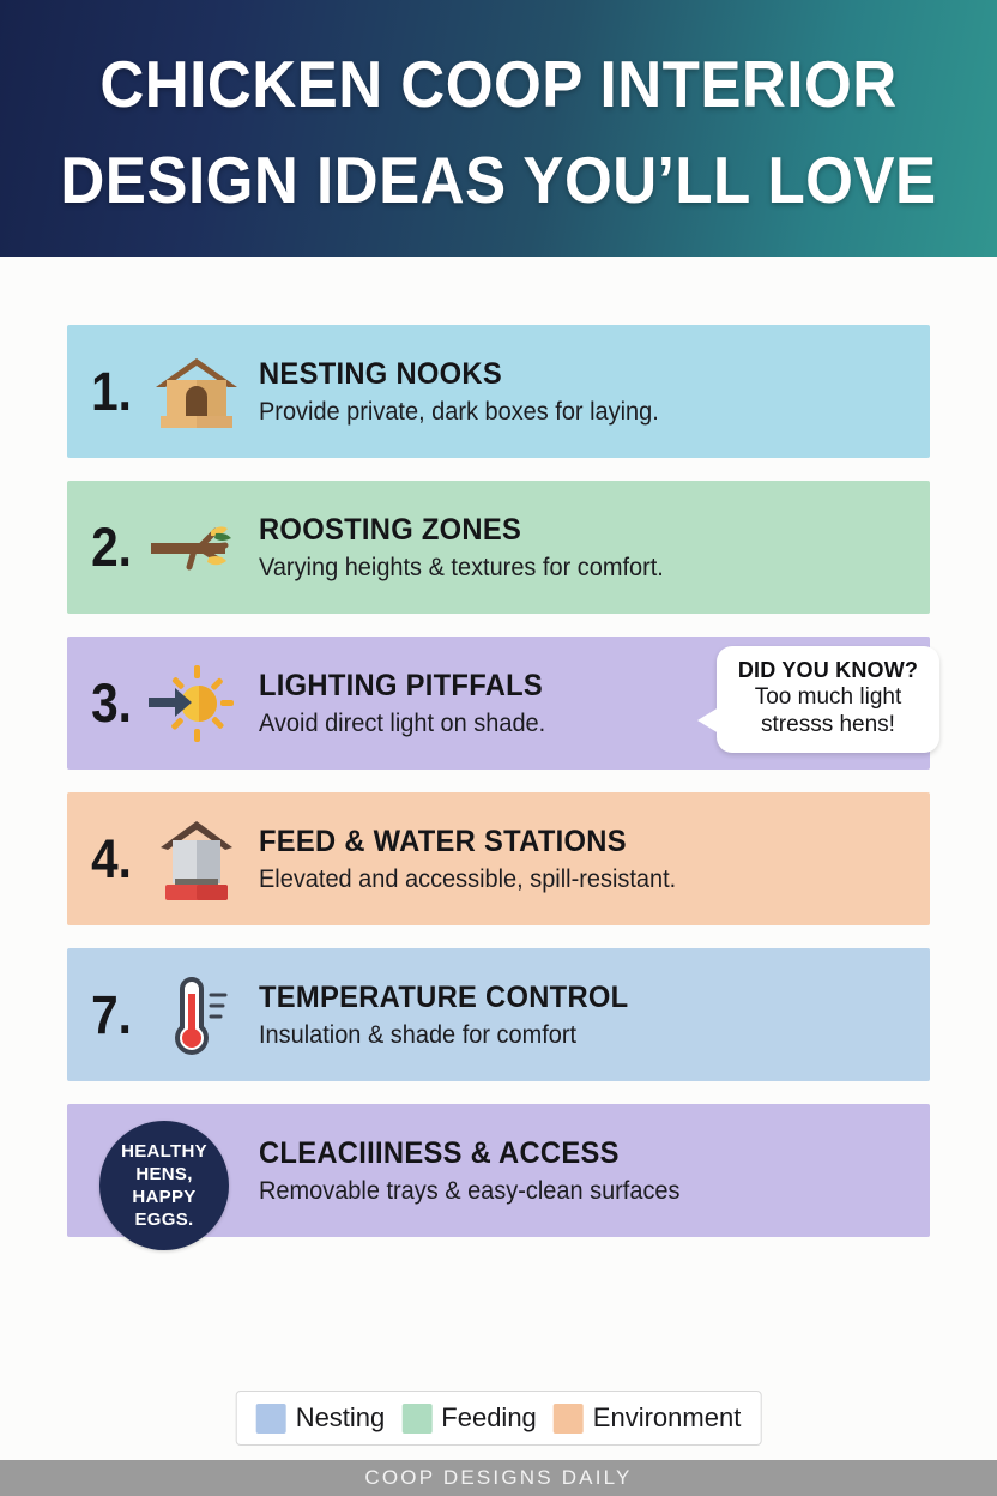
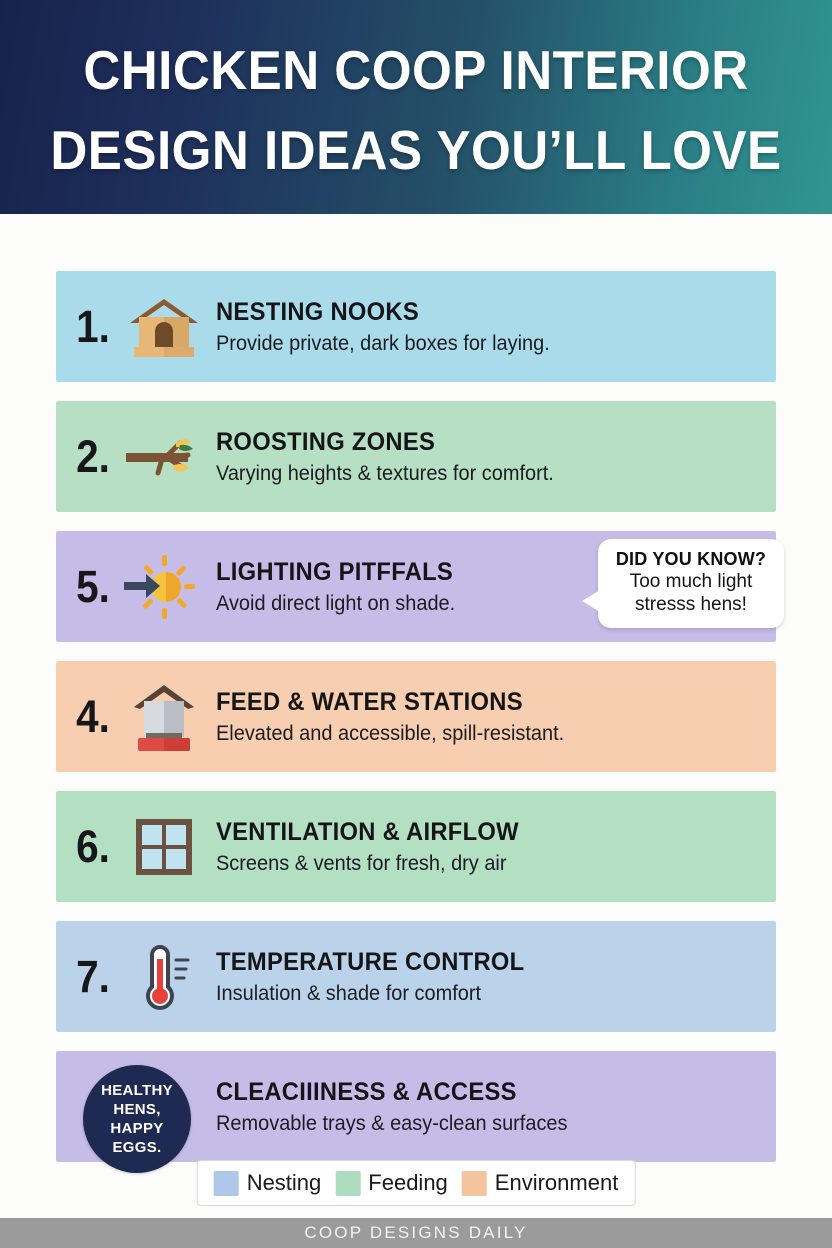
  CHICKEN COOP INTERIOR
  DESIGN IDEAS YOU’LL LOVE
  1.
  NESTING NOOKS
  Provide private, dark boxes for laying.
  2.
  ROOSTING ZONES
  Varying heights & textures for comfort.
- 3.
+ 5.
  LIGHTING PITFFALS
  Avoid direct light on shade.
  DID YOU KNOW?
  Too much light
  stresss hens!
  4.
  FEED & WATER STATIONS
  Elevated and accessible, spill-resistant.
+ 6.
+ VENTILATION & AIRFLOW
+ Screens & vents for fresh, dry air
  7.
  TEMPERATURE CONTROL
  Insulation & shade for comfort
  HEALTHY
  HENS, HAPPY
  EGGS.
  CLEACIIINESS & ACCESS
  Removable trays & easy-clean surfaces
  Nesting
  Feeding
  Environment
  COOP DESIGNS DAILY
